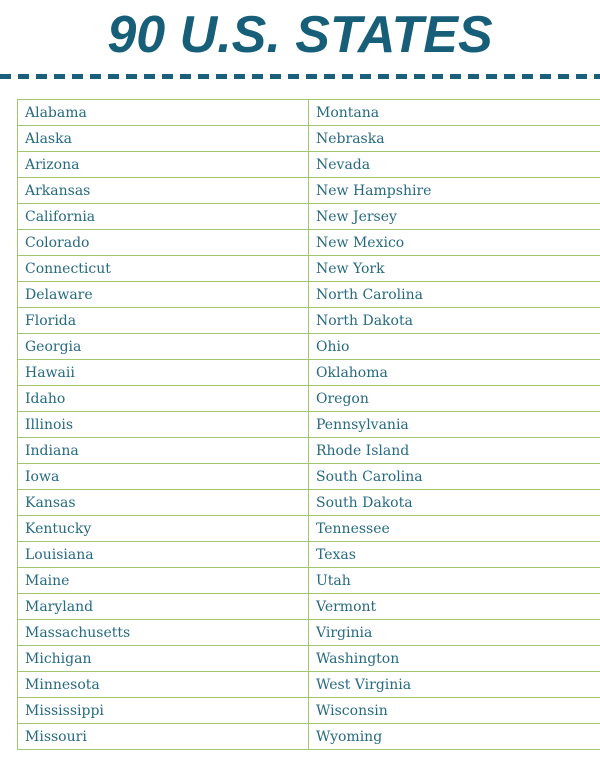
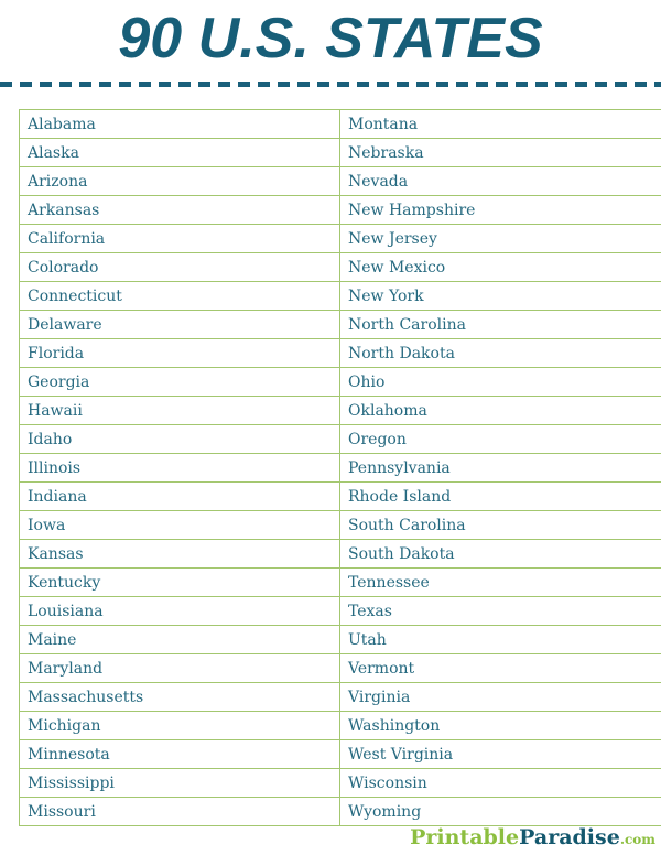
  90 U.S. STATES
  Alabama	Montana
  Alaska	Nebraska
  Arizona	Nevada
  Arkansas	New Hampshire
  California	New Jersey
  Colorado	New Mexico
  Connecticut	New York
  Delaware	North Carolina
  Florida	North Dakota
  Georgia	Ohio
  Hawaii	Oklahoma
  Idaho	Oregon
  Illinois	Pennsylvania
  Indiana	Rhode Island
  Iowa	South Carolina
  Kansas	South Dakota
  Kentucky	Tennessee
  Louisiana	Texas
  Maine	Utah
  Maryland	Vermont
  Massachusetts	Virginia
  Michigan	Washington
  Minnesota	West Virginia
  Mississippi	Wisconsin
  Missouri	Wyoming
+ PrintableParadise.com
